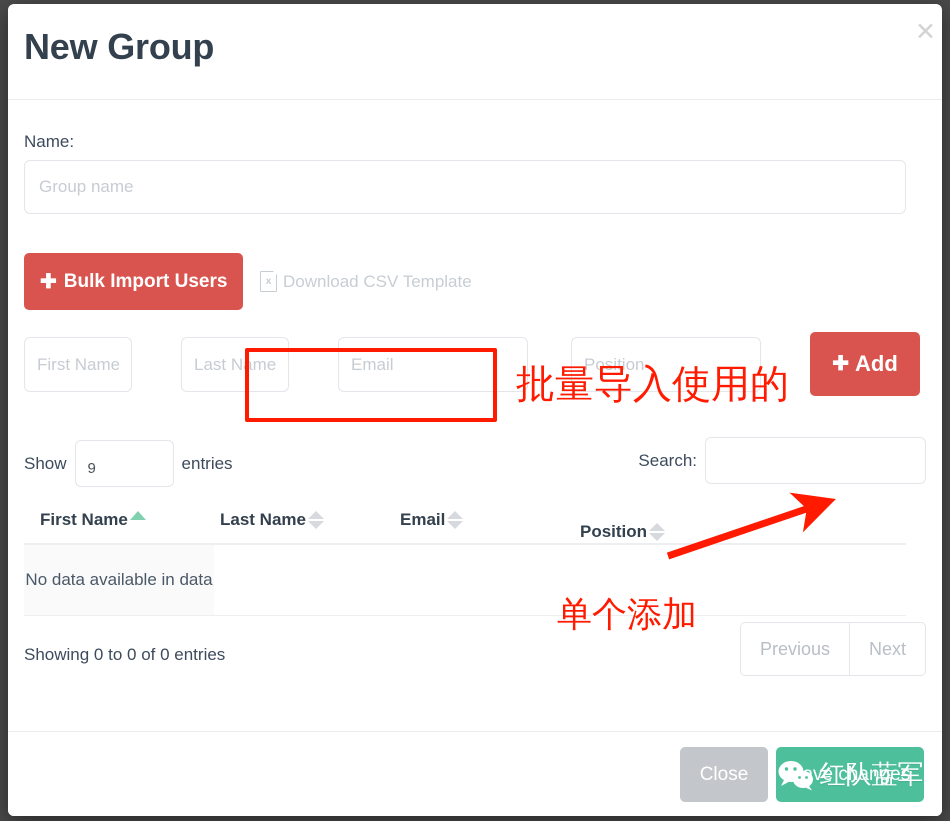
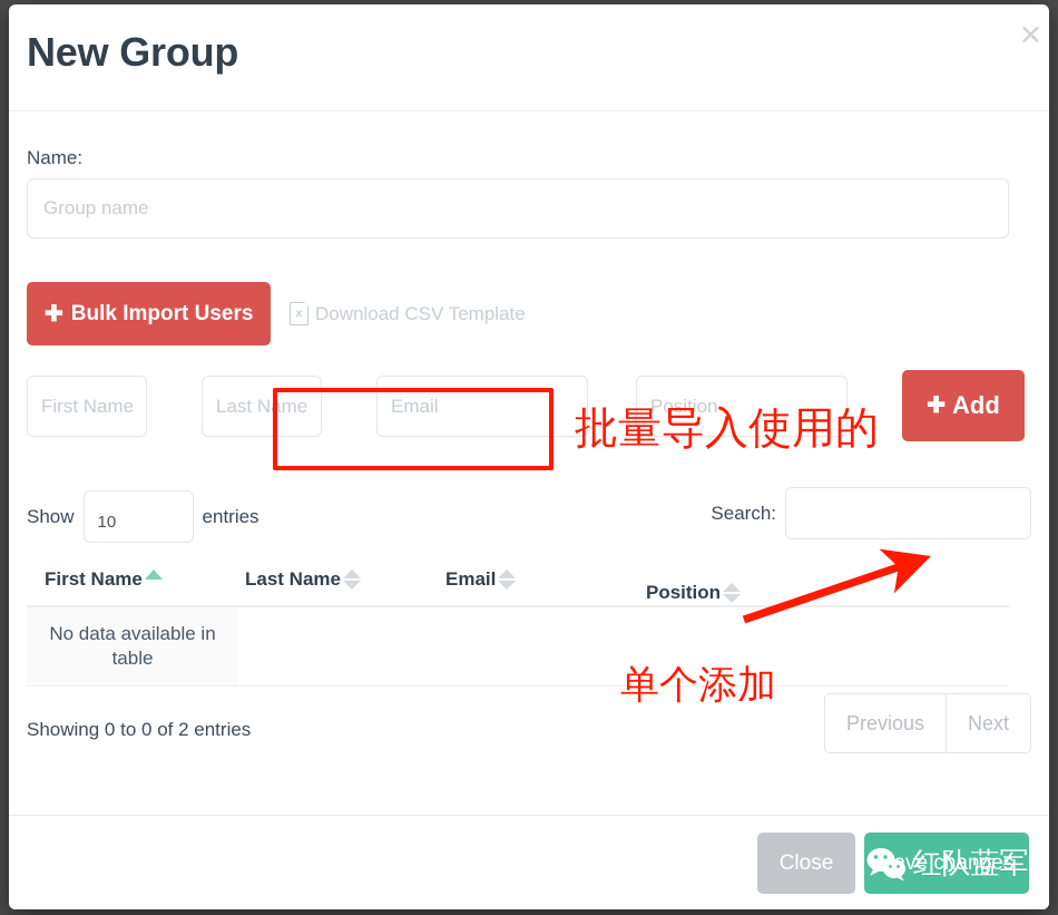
  New Group
  ✕
  Name:
  Group name
  ✚
  Bulk Import Users
  x
  Download CSV Template
  First Name
  Last Name
  Email
  Position
  ✚
  Add
  Show
- 9
+ 10
  entries
  Search:
  First Name
  Last Name
  Email
  Position
- No data available in data
+ No data available in table
- Showing 0 to 0 of 0 entries
+ Showing 0 to 0 of 2 entries
  Previous
  Next
  批量导入使用的
  单个添加
  Close
  ve changes
  红队蓝军
